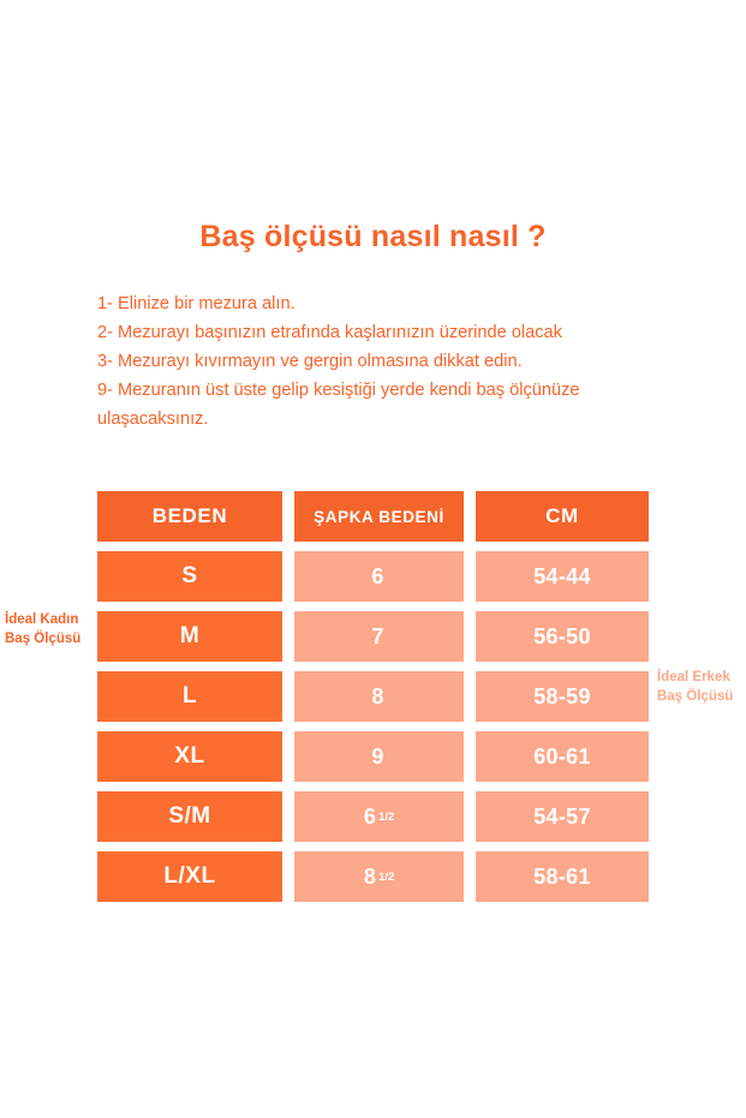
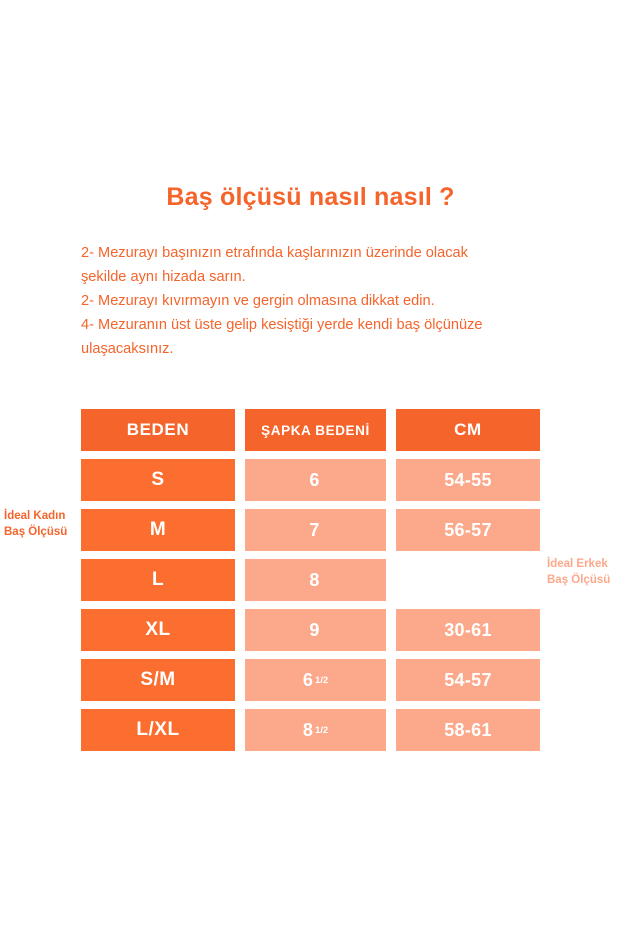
  Baş ölçüsü nasıl nasıl ?
- 1- Elinize bir mezura alın.
  2- Mezurayı başınızın etrafında kaşlarınızın üzerinde olacak
+ şekilde aynı hizada sarın.
- 3- Mezurayı kıvırmayın ve gergin olmasına dikkat edin.
+ 2- Mezurayı kıvırmayın ve gergin olmasına dikkat edin.
- 9- Mezuranın üst üste gelip kesiştiği yerde kendi baş ölçünüze
+ 4- Mezuranın üst üste gelip kesiştiği yerde kendi baş ölçünüze
  ulaşacaksınız.
  BEDEN
  ŞAPKA BEDENİ
  CM
  S
  6
- 54-44
+ 54-55
  M
  7
- 56-50
+ 56-57
  L
  8
- 58-59
  XL
  9
- 60-61
+ 30-61
  S/M
  6
  1/2
  54-57
  L/XL
  8
  1/2
  58-61
  İdeal Kadın
  Baş Ölçüsü
  İdeal Erkek
  Baş Ölçüsü
